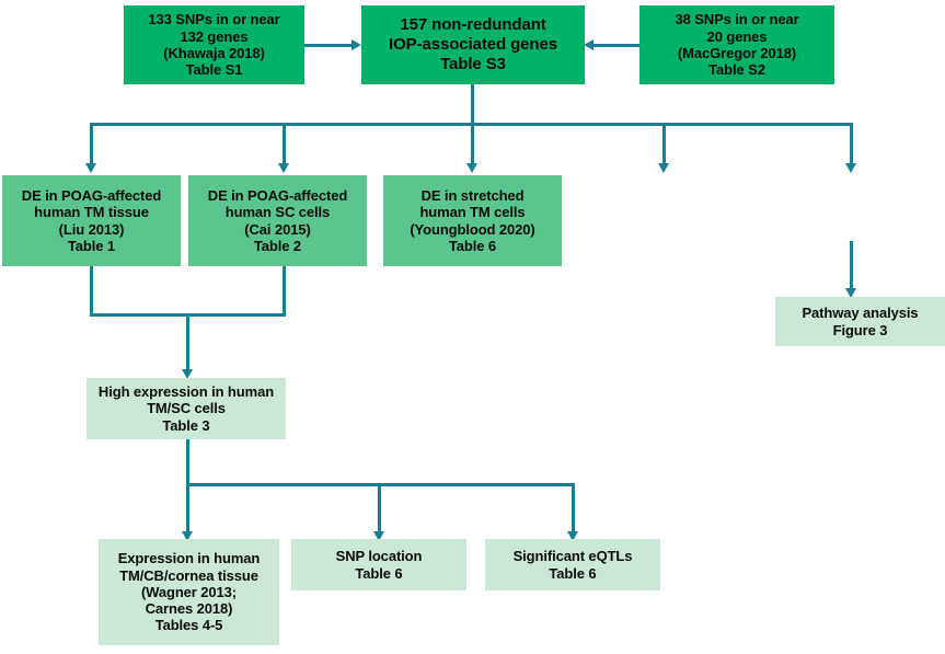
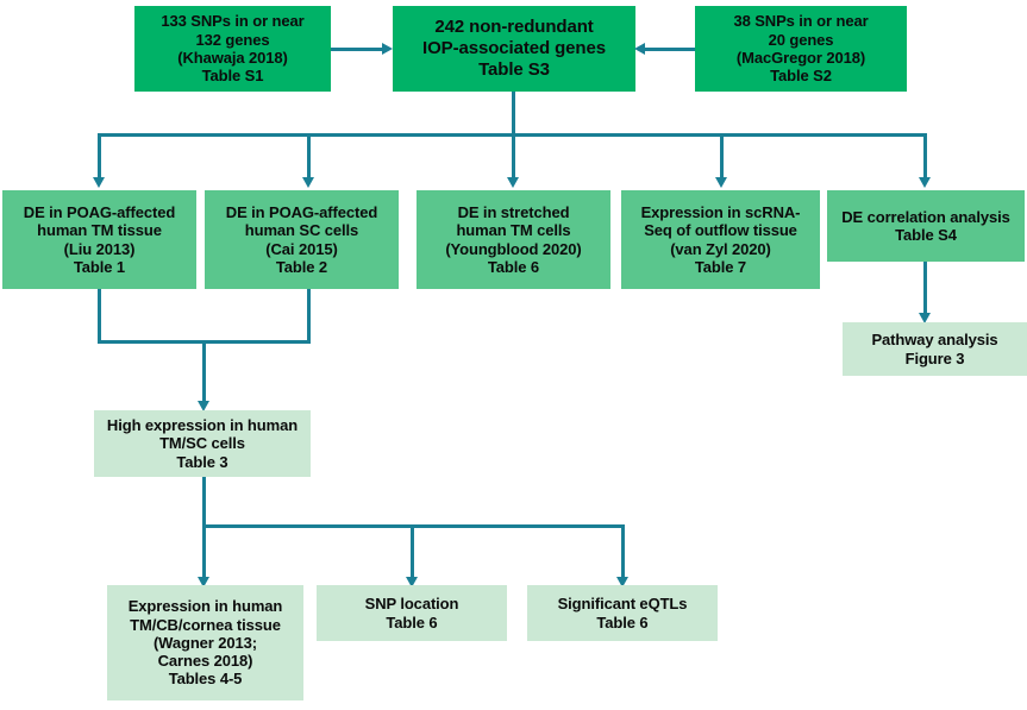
  133 SNPs in or near
  132 genes
  (Khawaja 2018)
  Table S1
- 157 non-redundant
+ 242 non-redundant
  IOP-associated genes
  Table S3
  38 SNPs in or near
  20 genes
  (MacGregor 2018)
  Table S2
  DE in POAG-affected
  human TM tissue
  (Liu 2013)
  Table 1
  DE in POAG-affected
  human SC cells
  (Cai 2015)
  Table 2
  DE in stretched
  human TM cells
  (Youngblood 2020)
  Table 6
+ Expression in scRNA-
+ Seq of outflow tissue
+ (van Zyl 2020)
+ Table 7
+ DE correlation analysis
+ Table S4
  Pathway analysis
  Figure 3
  High expression in human
  TM/SC cells
  Table 3
  Expression in human
  TM/CB/cornea tissue
  (Wagner 2013;
  Carnes 2018)
  Tables 4-5
  SNP location
  Table 6
  Significant eQTLs
  Table 6
